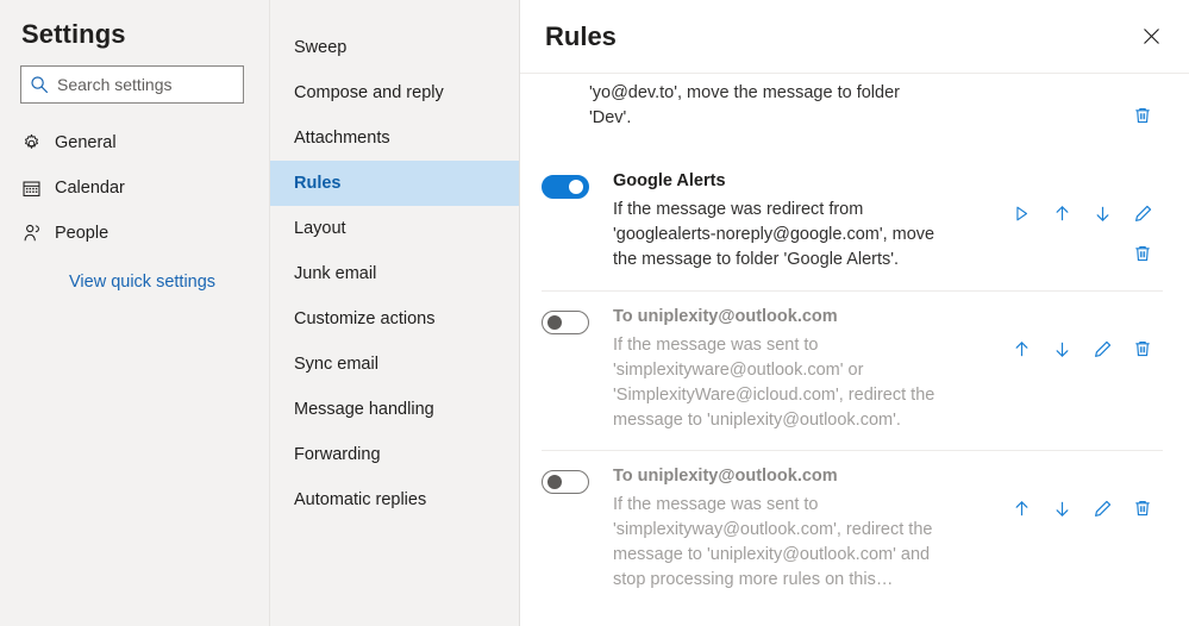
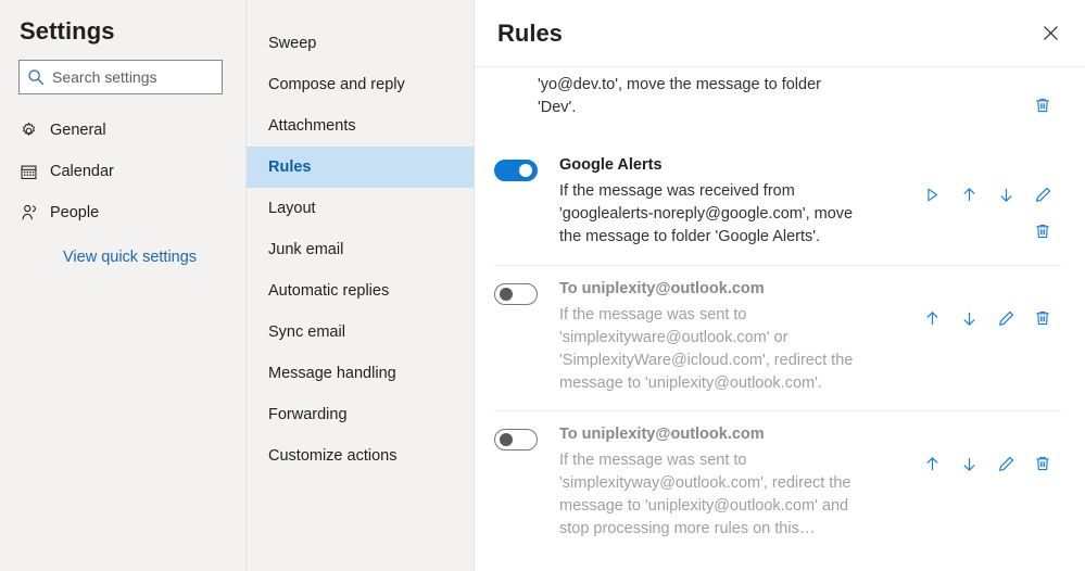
  Settings
  Search settings
  General
  Calendar
  People
  View quick settings
  Sweep
  Compose and reply
  Attachments
  Rules
  Layout
  Junk email
- Customize actions
+ Automatic replies
  Sync email
  Message handling
  Forwarding
- Automatic replies
+ Customize actions
  Rules
  'yo@dev.to', move the message to folder 'Dev'.
  Google Alerts
- If the message was redirect from 'googlealerts-noreply@google.com', move the message to folder 'Google Alerts'.
+ If the message was received from 'googlealerts-noreply@google.com', move the message to folder 'Google Alerts'.
  To uniplexity@outlook.com
  If the message was sent to 'simplexityware@outlook.com' or 'SimplexityWare@icloud.com', redirect the message to 'uniplexity@outlook.com'.
  To uniplexity@outlook.com
  If the message was sent to 'simplexityway@outlook.com', redirect the message to 'uniplexity@outlook.com' and stop processing more rules on this…
